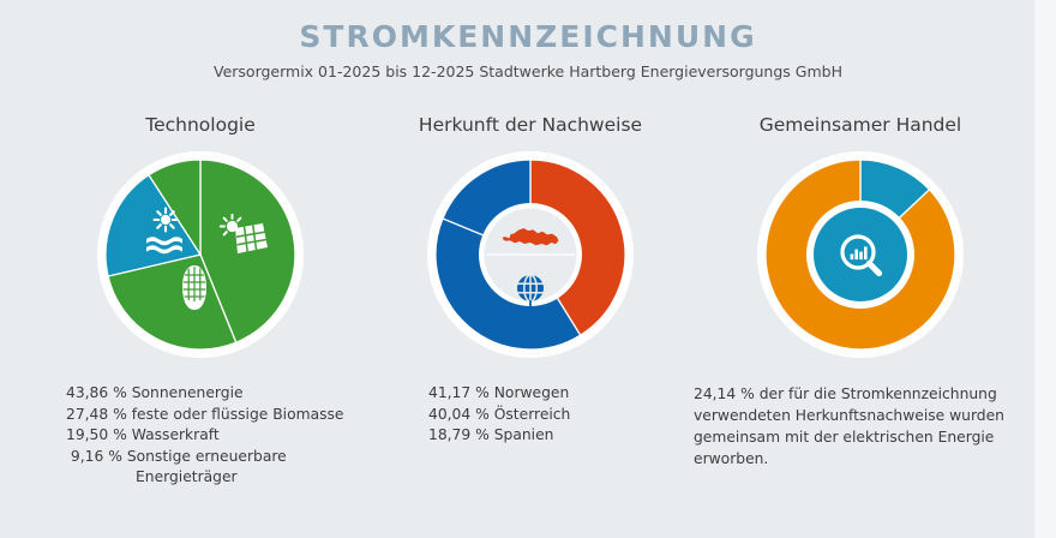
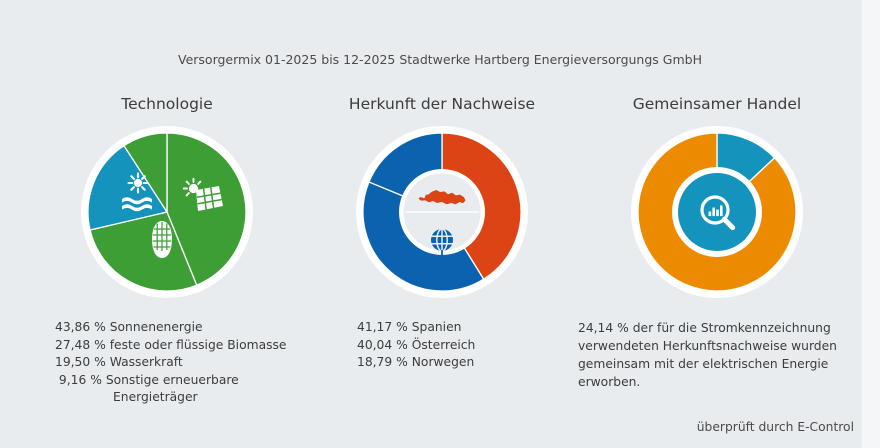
- STROMKENNZEICHNUNG
  Versorgermix 01-2025 bis 12-2025 Stadtwerke Hartberg Energieversorgungs GmbH
  Technologie
  43,86 % Sonnenenergie
  27,48 % feste oder flüssige Biomasse
  19,50 % Wasserkraft
  9,16 % Sonstige erneuerbare
  Energieträger
  Herkunft der Nachweise
- 41,17 % Norwegen
+ 41,17 % Spanien
  40,04 % Österreich
- 18,79 % Spanien
+ 18,79 % Norwegen
  Gemeinsamer Handel
  24,14 % der für die Stromkennzeichnung verwendeten Herkunftsnachweise wurden gemeinsam mit der elektrischen Energie erworben.
+ überprüft durch E-Control
